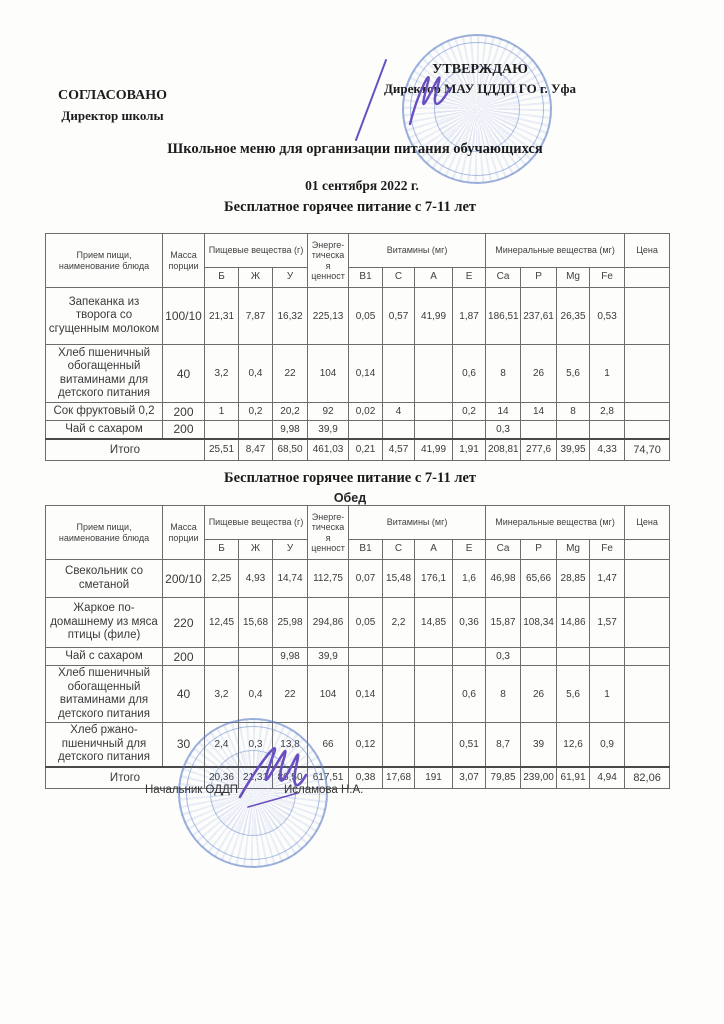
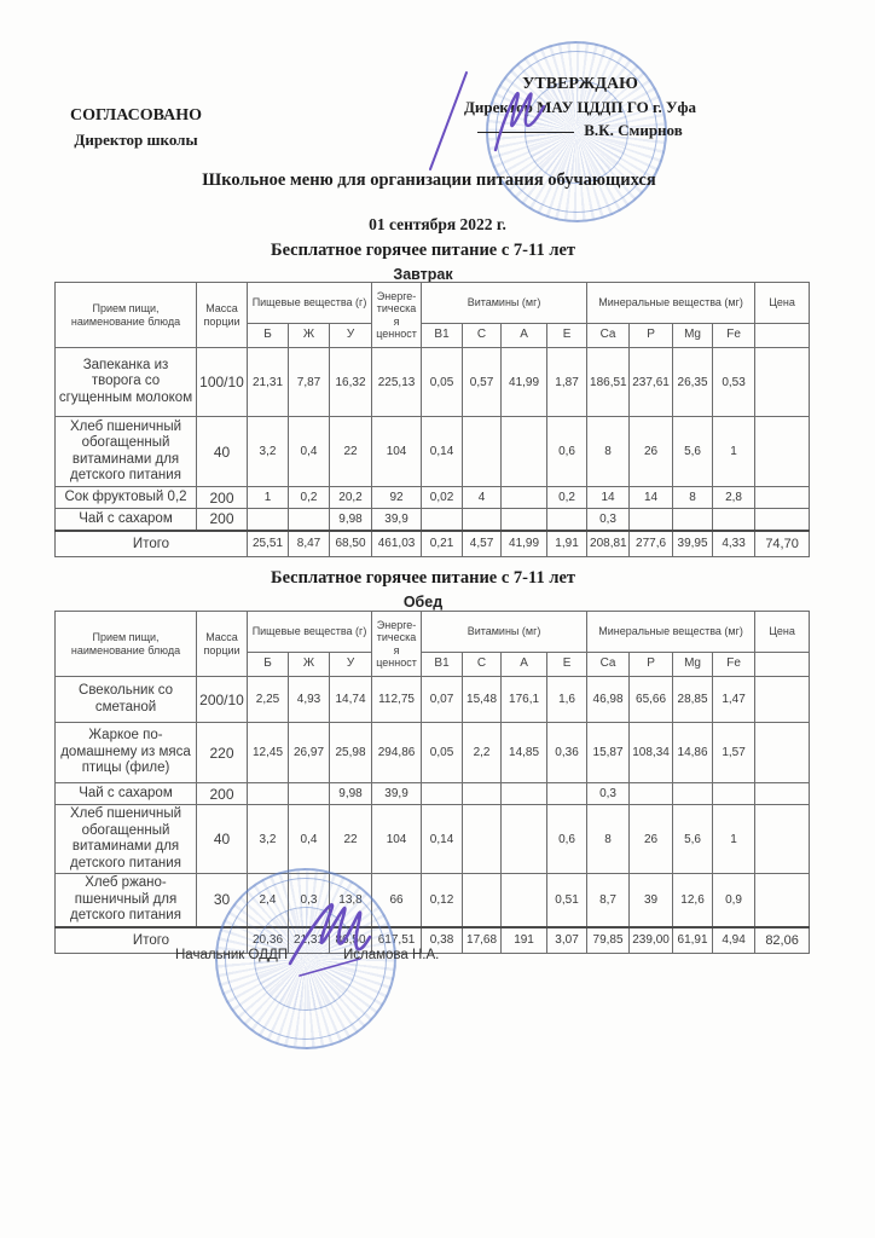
  СОГЛАСОВАНО
  Директор школы
  УТВЕРЖДАЮ
  ДиректоАУ ЦДДП ГО г. Уфа
+ В.К. Смирнов
  Школьное меню для организации питания обучающихся
  01 сентября 2022 г.
  Бесплатное горячее питание с 7-11 лет
+ Завтрак
  Прием пищи, наименование блюда	Масса порции	Пищевые вещества (г)	Энерге-тическа я ценност	Витамины (мг)	Минеральные вещества (мг)	Цена
  Б	Ж	У	В1	С	А	Е	Са	Р	Мg	Fе
  Запеканка из творога со сгущенным молоком	100/10	21,31	7,87	16,32	225,13	0,05	0,57	41,99	1,87	186,51	237,61	26,35	0,53
  Хлеб пшеничный обогащенный витаминами для детского питания	40	3,2	0,4	22	104	0,14			0,6	8	26	5,6	1
  Сок фруктовый 0,2	200	1	0,2	20,2	92	0,02	4		0,2	14	14	8	2,8
  Чай с сахаром	200			9,98	39,9					0,3
  Итого	25,51	8,47	68,50	461,03	0,21	4,57	41,99	1,91	208,81	277,6	39,95	4,33	74,70
  Бесплатное горячее питание с 7-11 лет
  Обед
  Прием пищи, наименование блюда	Масса порции	Пищевые вещества (г)	Энерге-тическа я ценност	Витамины (мг)	Минеральные вещества (мг)	Цена
  Б	Ж	У	В1	С	А	Е	Са	Р	Мg	Fе
  Свекольник со сметаной	200/10	2,25	4,93	14,74	112,75	0,07	15,48	176,1	1,6	46,98	65,66	28,85	1,47
- Жаркое по-домашнему из мяса птицы (филе)	220	12,45	15,68	25,98	294,86	0,05	2,2	14,85	0,36	15,87	108,34	14,86	1,57
+ Жаркое по-домашнему из мяса птицы (филе)	220	12,45	26,97	25,98	294,86	0,05	2,2	14,85	0,36	15,87	108,34	14,86	1,57
  Чай с сахаром	200			9,98	39,9					0,3
  Хлеб пшеничный обогащенный витаминами для детского питания	40	3,2	0,4	22	104	0,14			0,6	8	26	5,6	1
  Хлеб ржано-пшеничный для детского питания	30				66	0,12			0,51	8,7	39	12,6	0,9
  Итого				7,51	0,38	17,68	191	3,07	79,85	239,00	61,91	4,94	82,06
  Начальник ОДДП
  Исламова Н.А.
